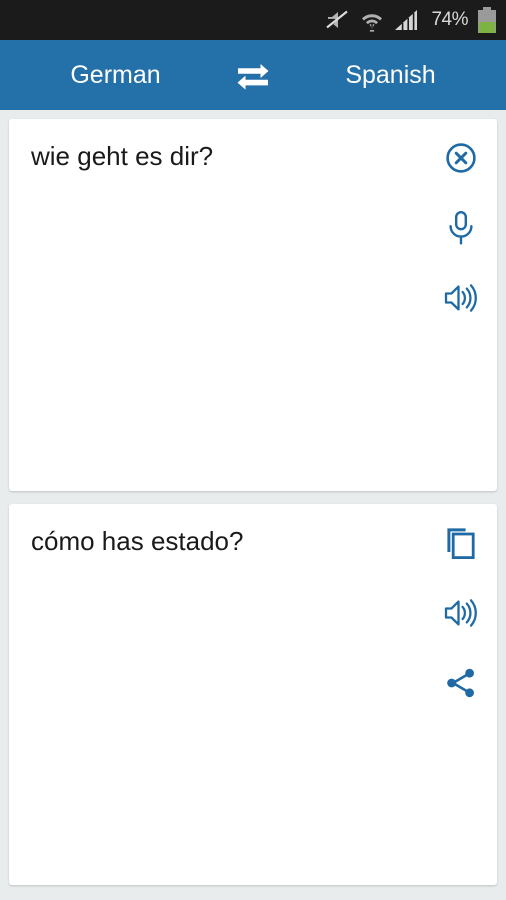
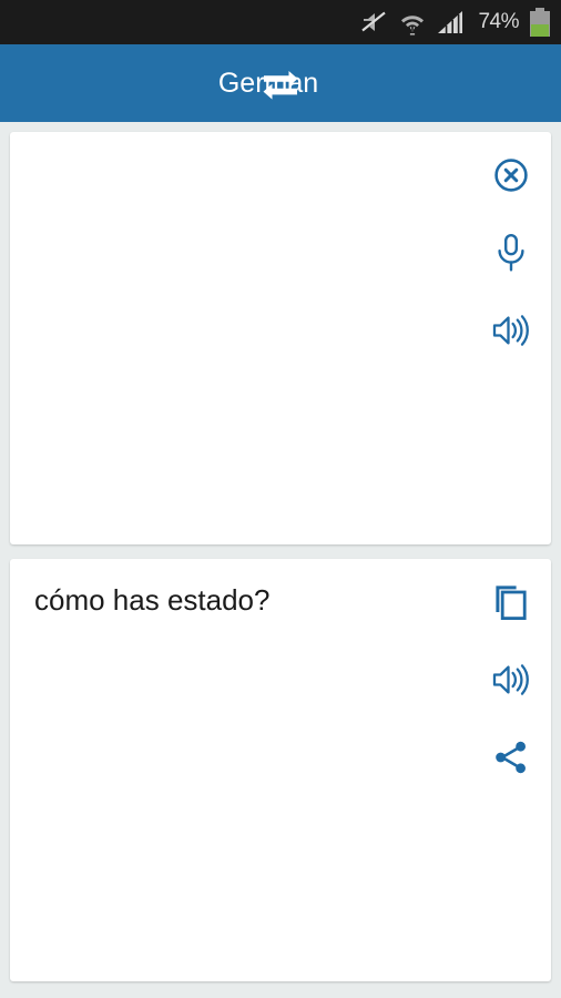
  74%
  German
- Spanish
- wie geht es dir?
  cómo has estado?
